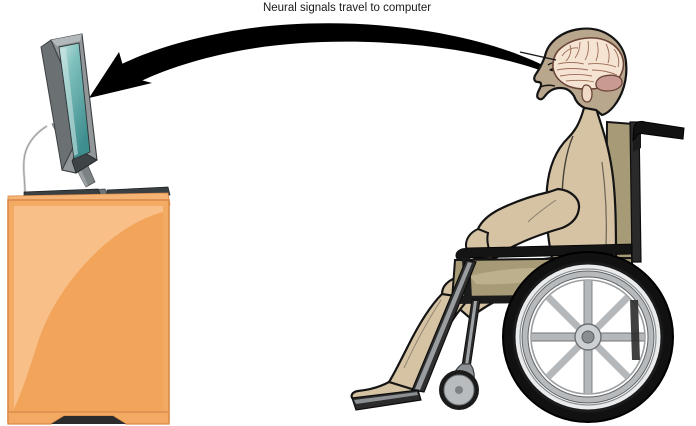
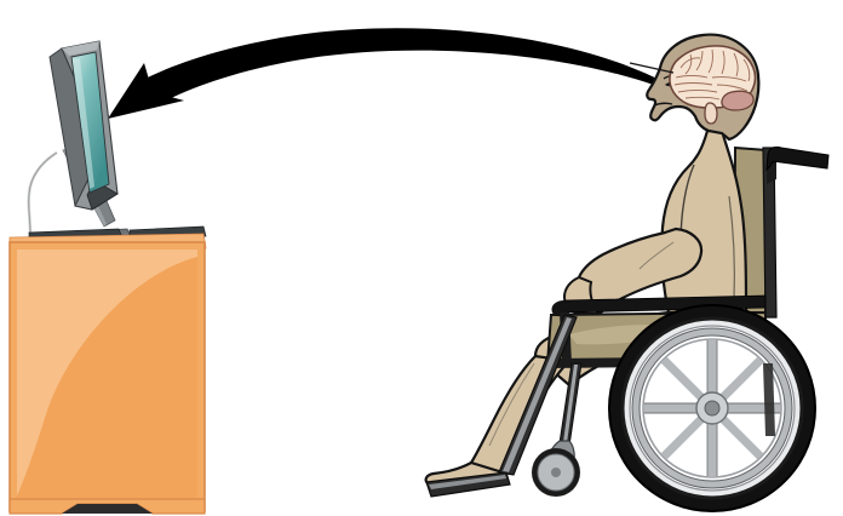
- Neural signals travel to computer
